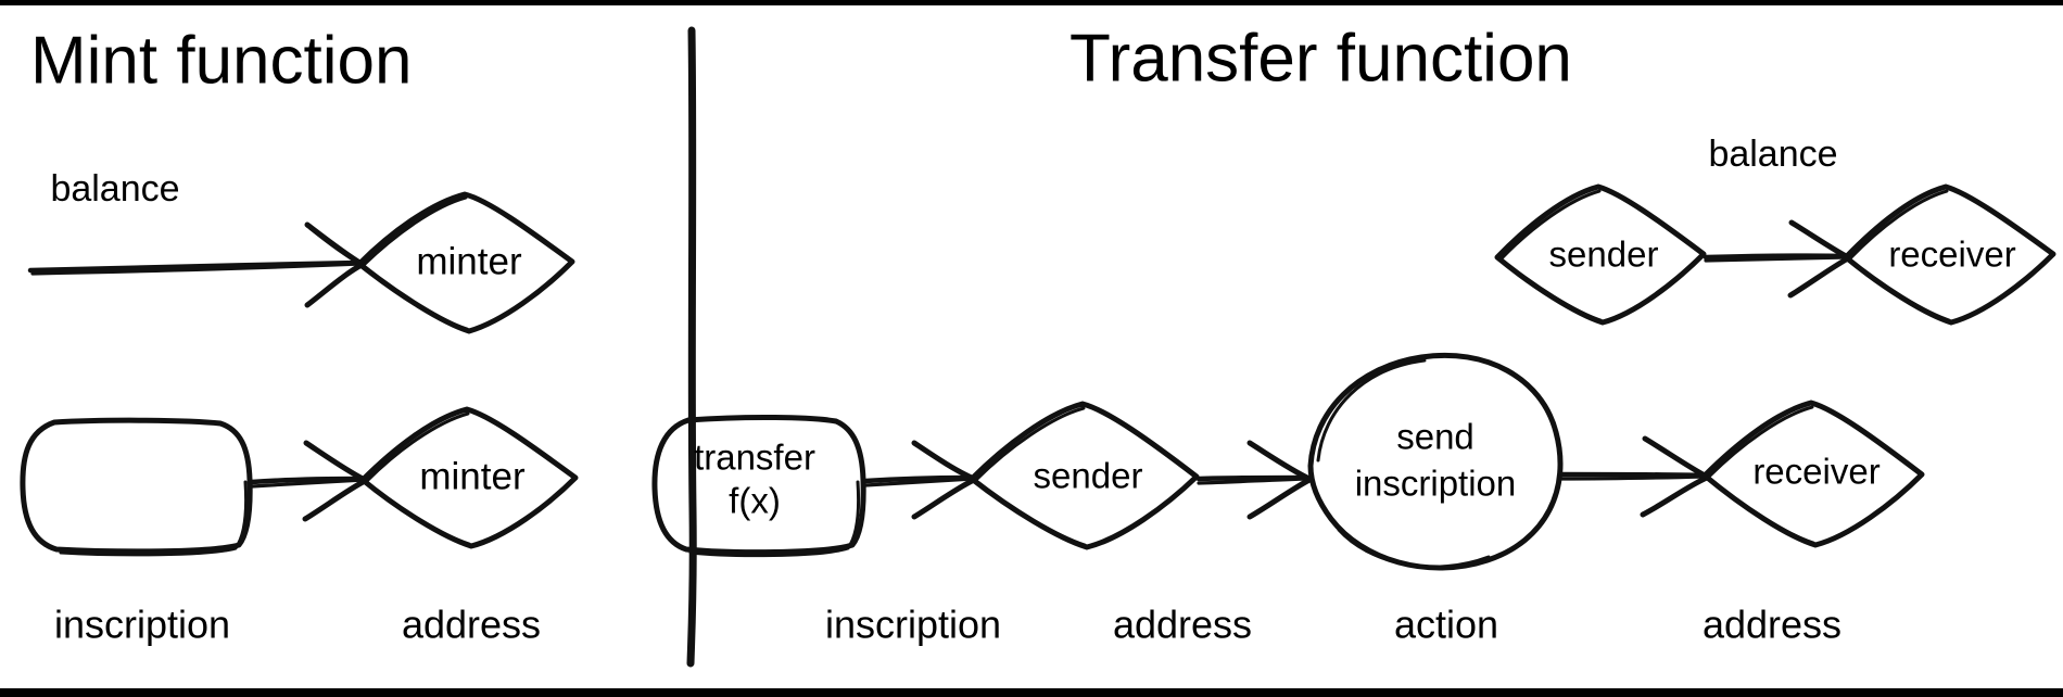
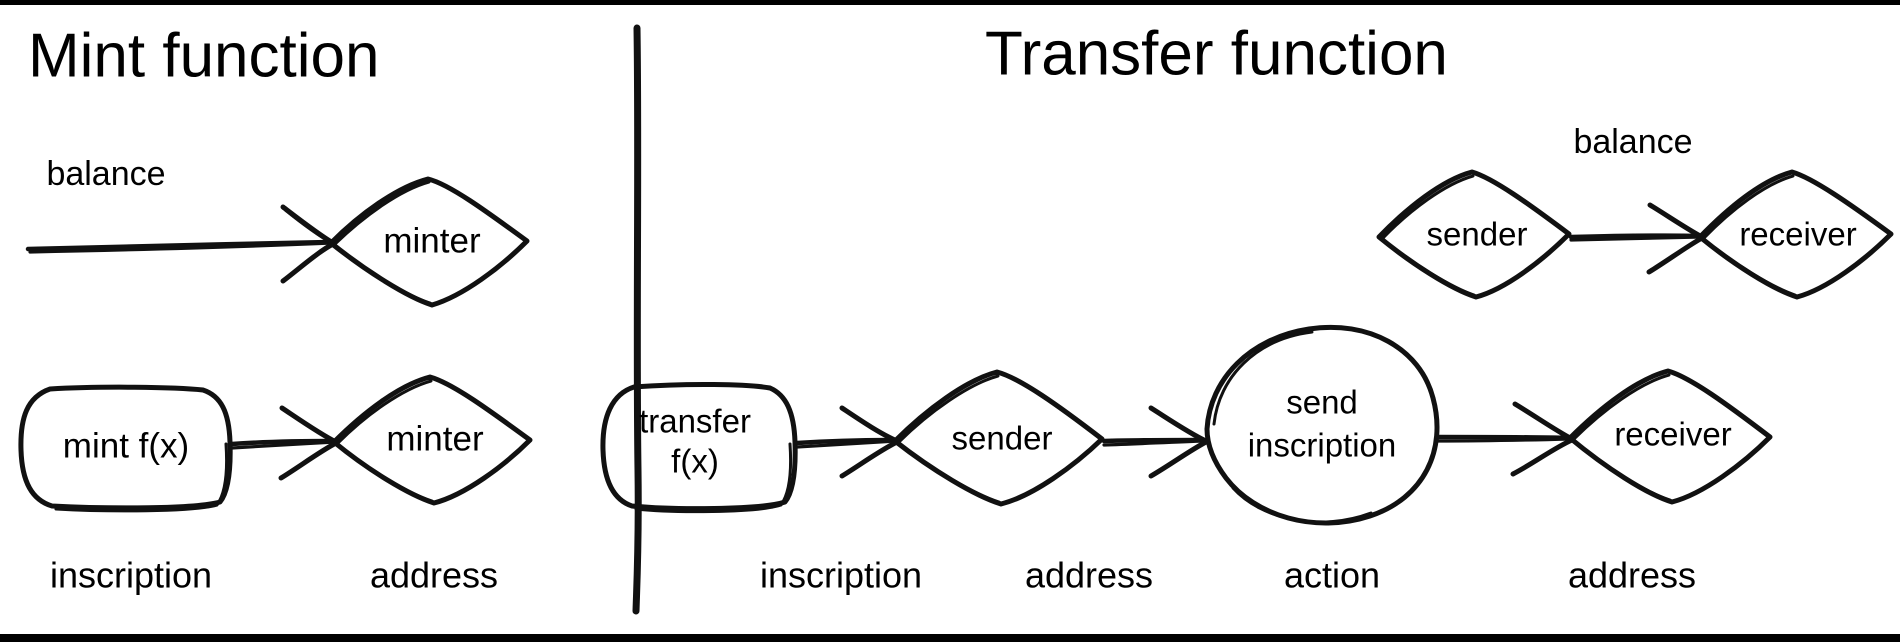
  balance
  minter
+ mint f(x)
  minter
  inscription
  address
  sender
  balance
  receiver
  transfer
  f(x)
  sender
  send
  inscription
  receiver
  inscription
  address
  action
  address
  Mint function
  Transfer function
